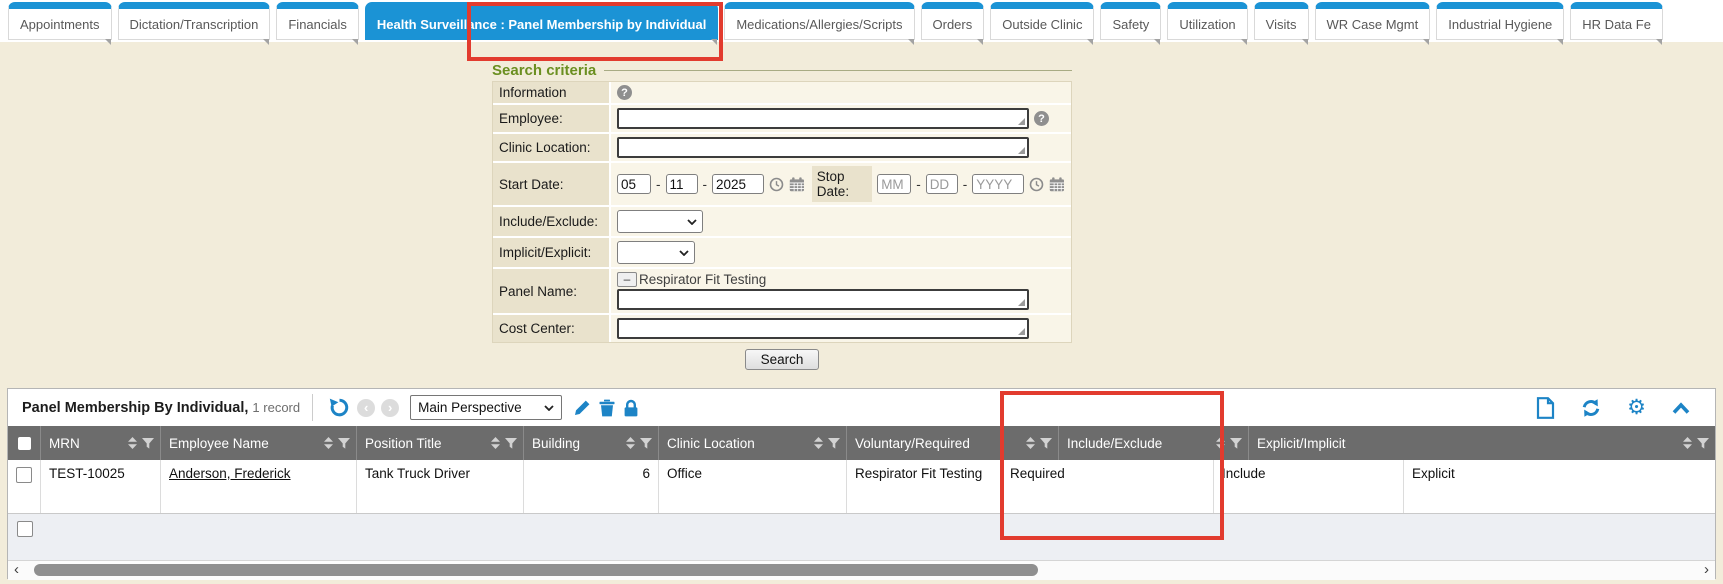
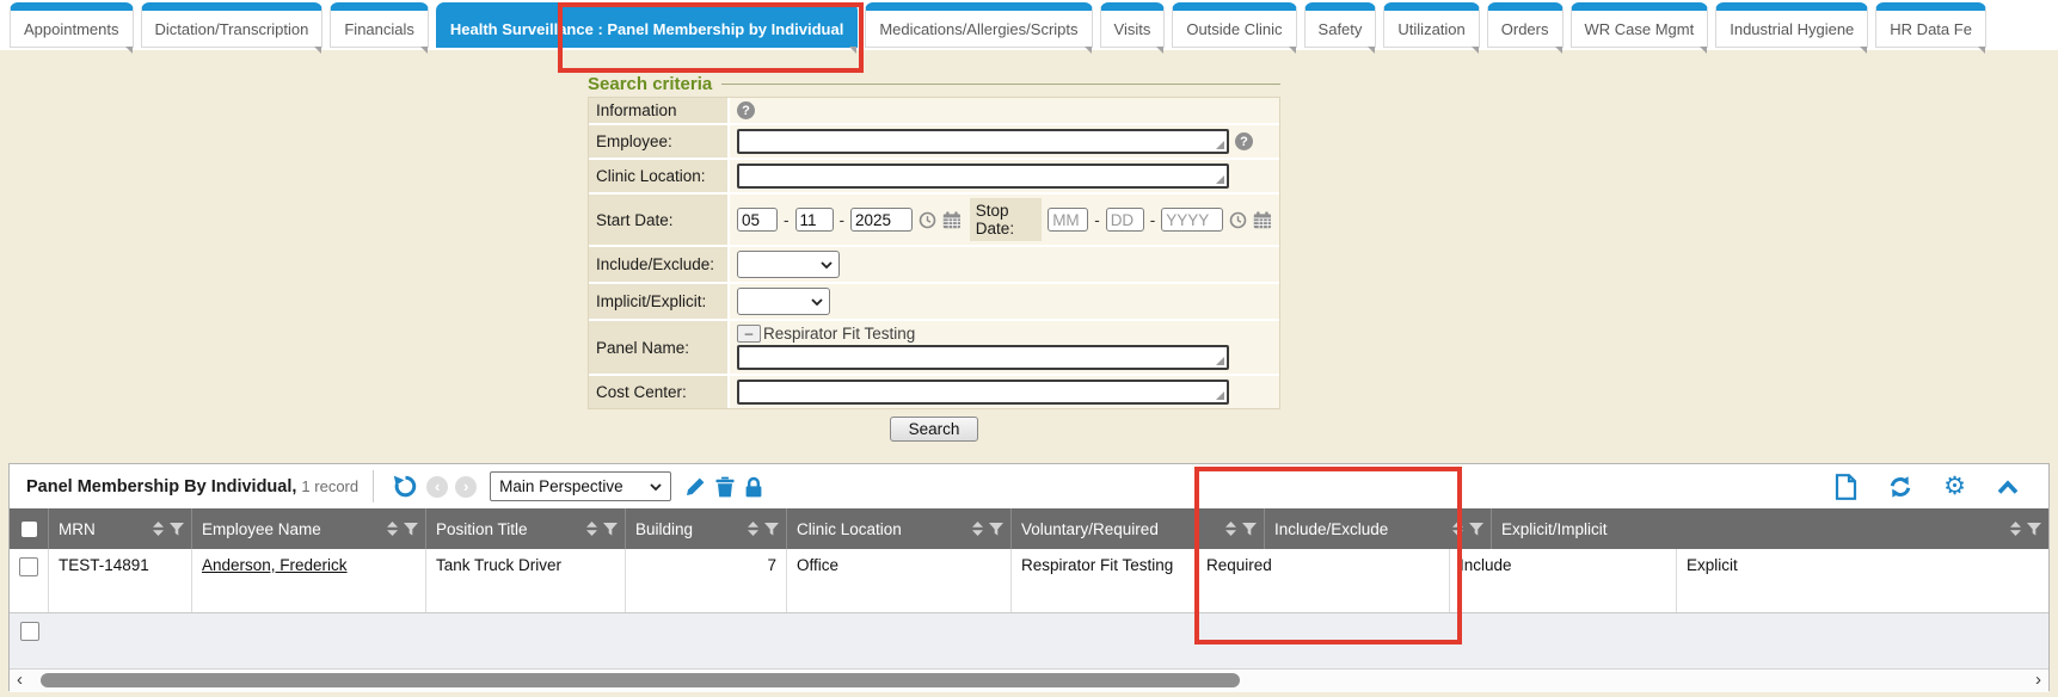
  Appointments
  Dictation/Transcription
  Financials
  Health Surveillance : Panel Membership by Individual
  Medications/Allergies/Scripts
- Orders
+ Visits
  Outside Clinic
  Safety
  Utilization
- Visits
+ Orders
  WR Case Mgmt
  Industrial Hygiene
  HR Data Fe
  Search criteria
  Information
  ?
  Employee:
  ?
  Clinic Location:
  Start Date:
  05
  -
  11
  -
  2025
  Stop Date:
  MM
  -
  DD
  -
  YYYY
  Include/Exclude:
  Implicit/Explicit:
  Panel Name:
  –
  Respirator Fit Testing
  Cost Center:
  Search
  Panel Membership By Individual,
  1 record
  ‹
  ›
  Main Perspective
  ⚙
  MRN
  Employee Name
  Position Title
  Building
  Clinic Location
  Voluntary/Required
  Include/Exclude
  Explicit/Implicit
- TEST-10025
+ TEST-14891
  Anderson, Frederick
  Tank Truck Driver
- 6
+ 7
  Office
  Respirator Fit Testing
  Required
  Include
  Explicit
  ‹
  ›
